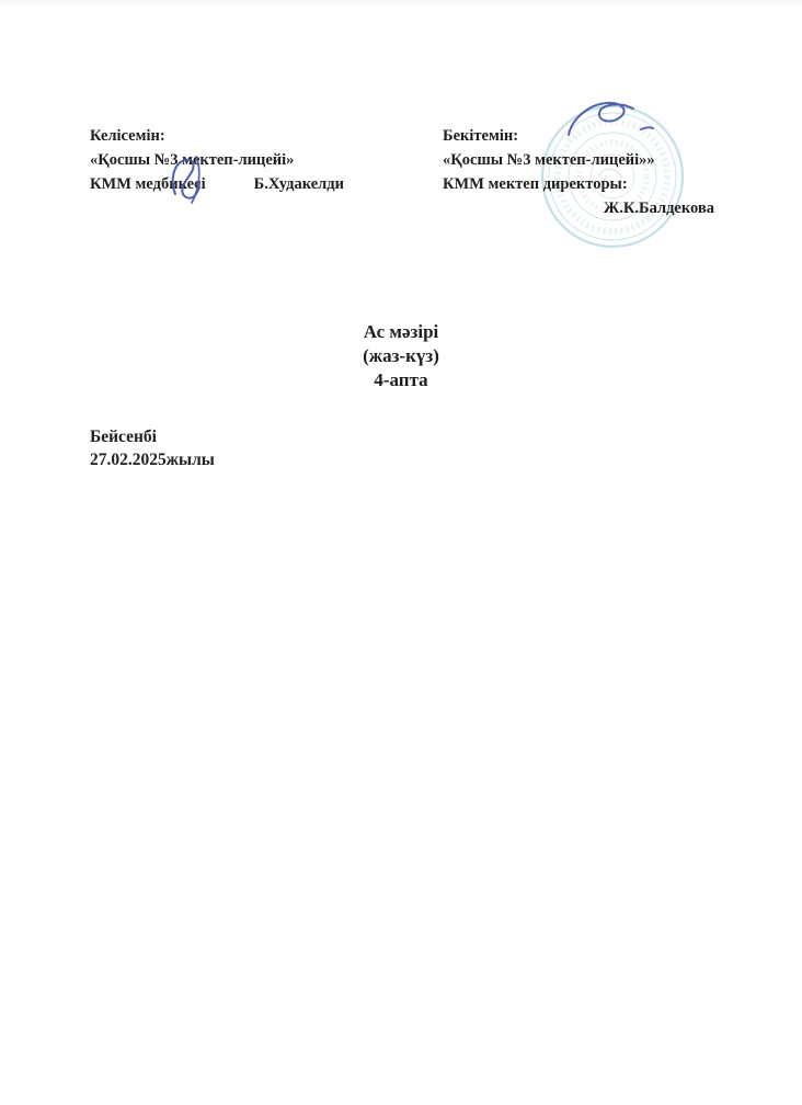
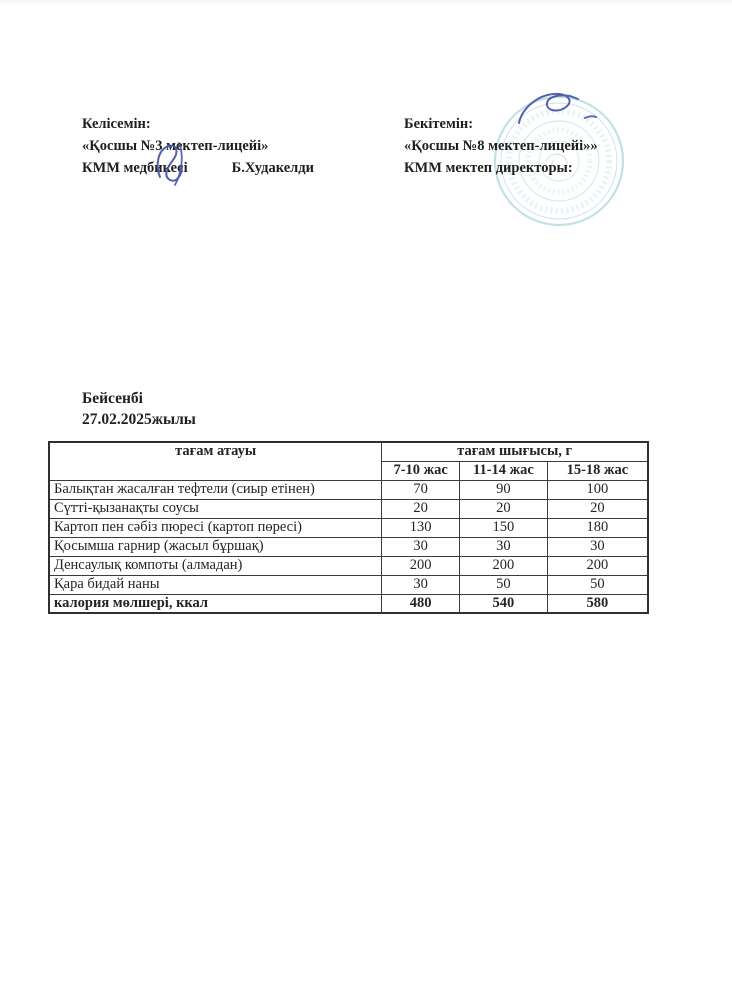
  Келісемін:
  «Қосшы №3ктеп-лицейі»
  КММ медбкеі Б.Худакелди
  Бекітемін:
- «Қосшы №3 мектеп-лицейі»»
+ «Қосшы №8 мектеп-лицейі»»
  КММ мектеп директоры:
- Ж.К.Балдекова
- Ас мәзірі
- (жаз-күз)
- 4-апта
  Бейсенбі
  27.02.2025жылы
+ тағам атауы	тағам шығысы, г
+ 7-10 жас	11-14 жас	15-18 жас
+ Балықтан жасалған тефтели (сиыр етінен)	70	90	100
+ Сүтті-қызанақты соусы	20	20	20
+ Картоп пен сәбіз пюресі (картоп пөресі)	130	150	180
+ Қосымша гарнир (жасыл бұршақ)	30	30	30
+ Денсаулық компоты (алмадан)	200	200	200
+ Қара бидай наны	30	50	50
+ калория мөлшері, ккал	480	540	580
